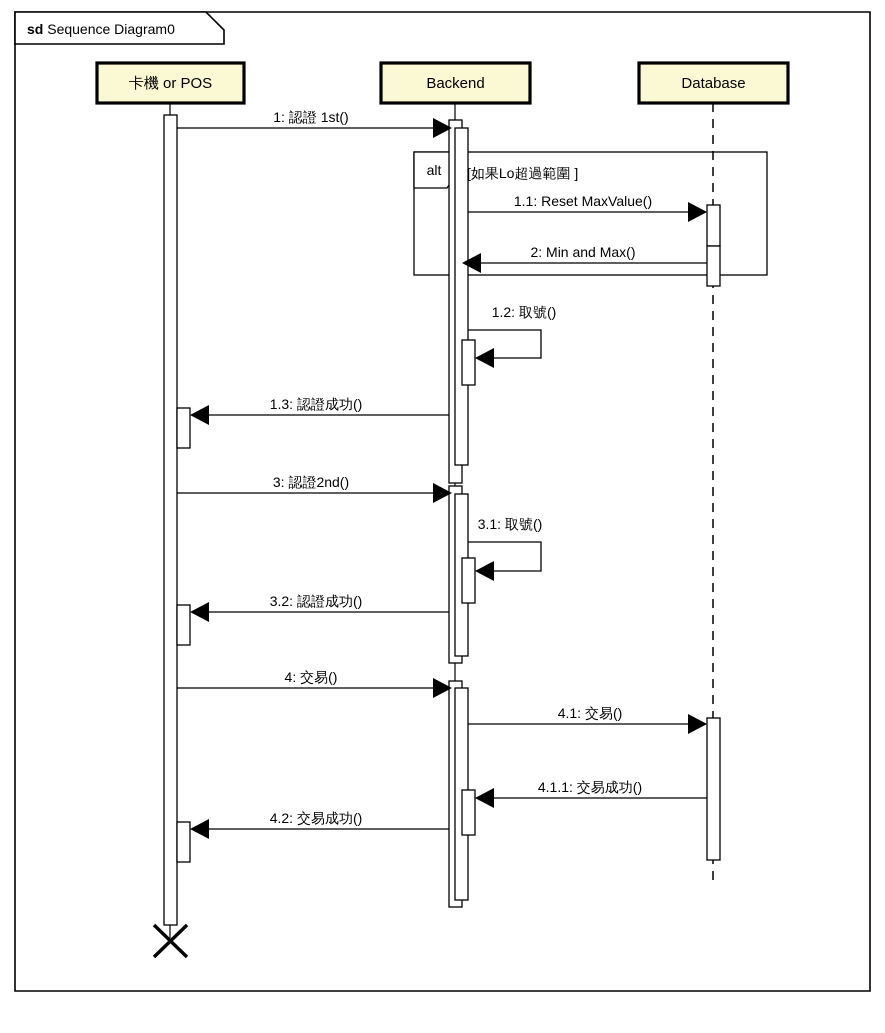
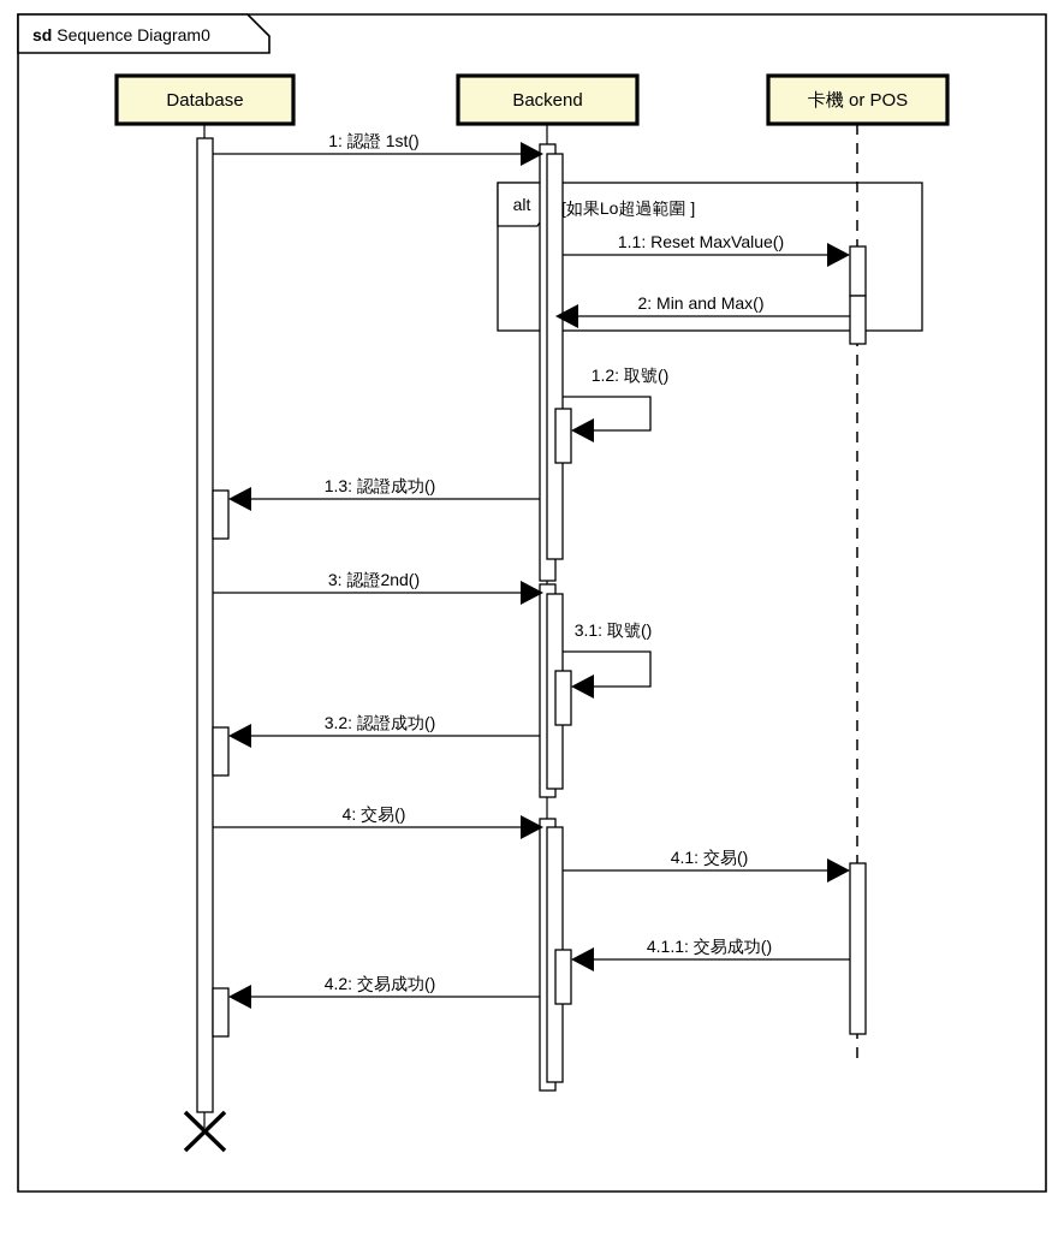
  sd Sequence Diagram0
- 卡機 or POS
+ Database
  Backend
- Database
+ 卡機 or POS
  alt
  [如果Lo超過範圍 ]
  1: 認證 1st()
  1.1: Reset MaxValue()
  2: Min and Max()
  1.2: 取號()
  1.3: 認證成功()
  3: 認證2nd()
  3.1: 取號()
  3.2: 認證成功()
  4: 交易()
  4.1: 交易()
  4.1.1: 交易成功()
  4.2: 交易成功()
